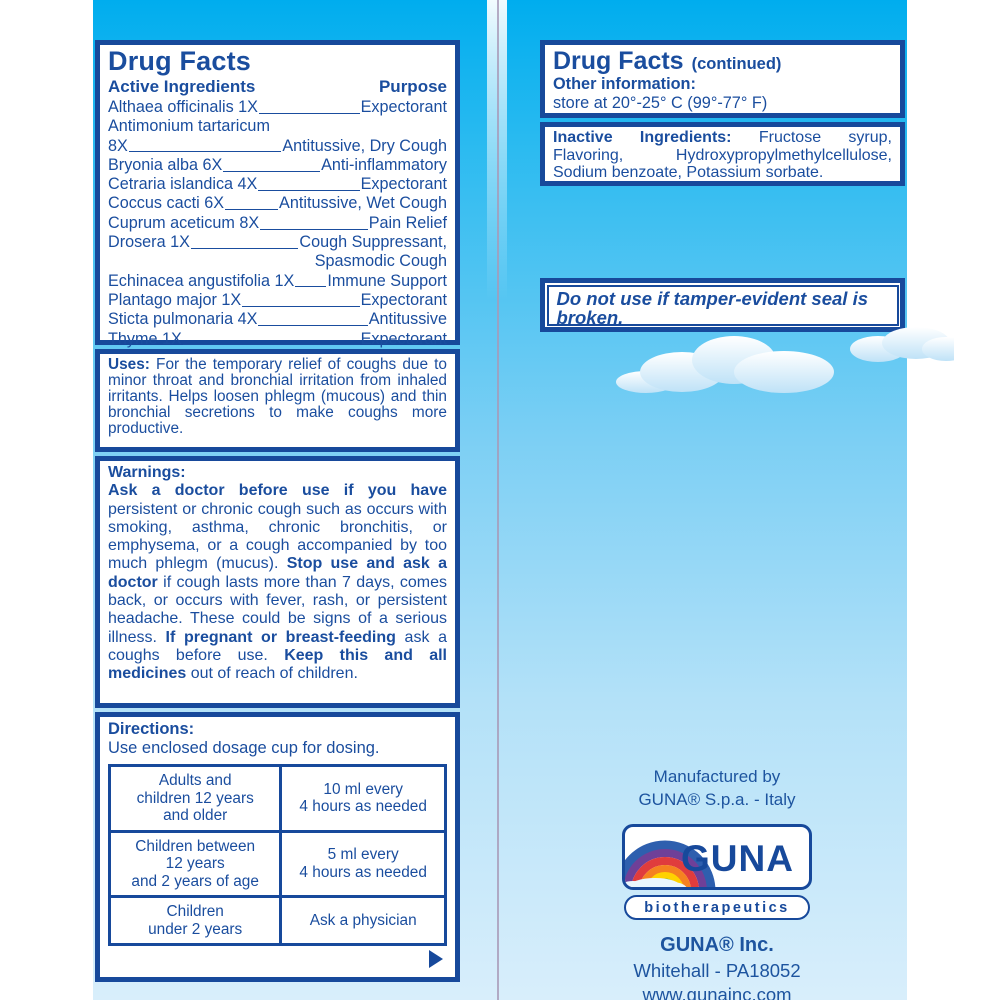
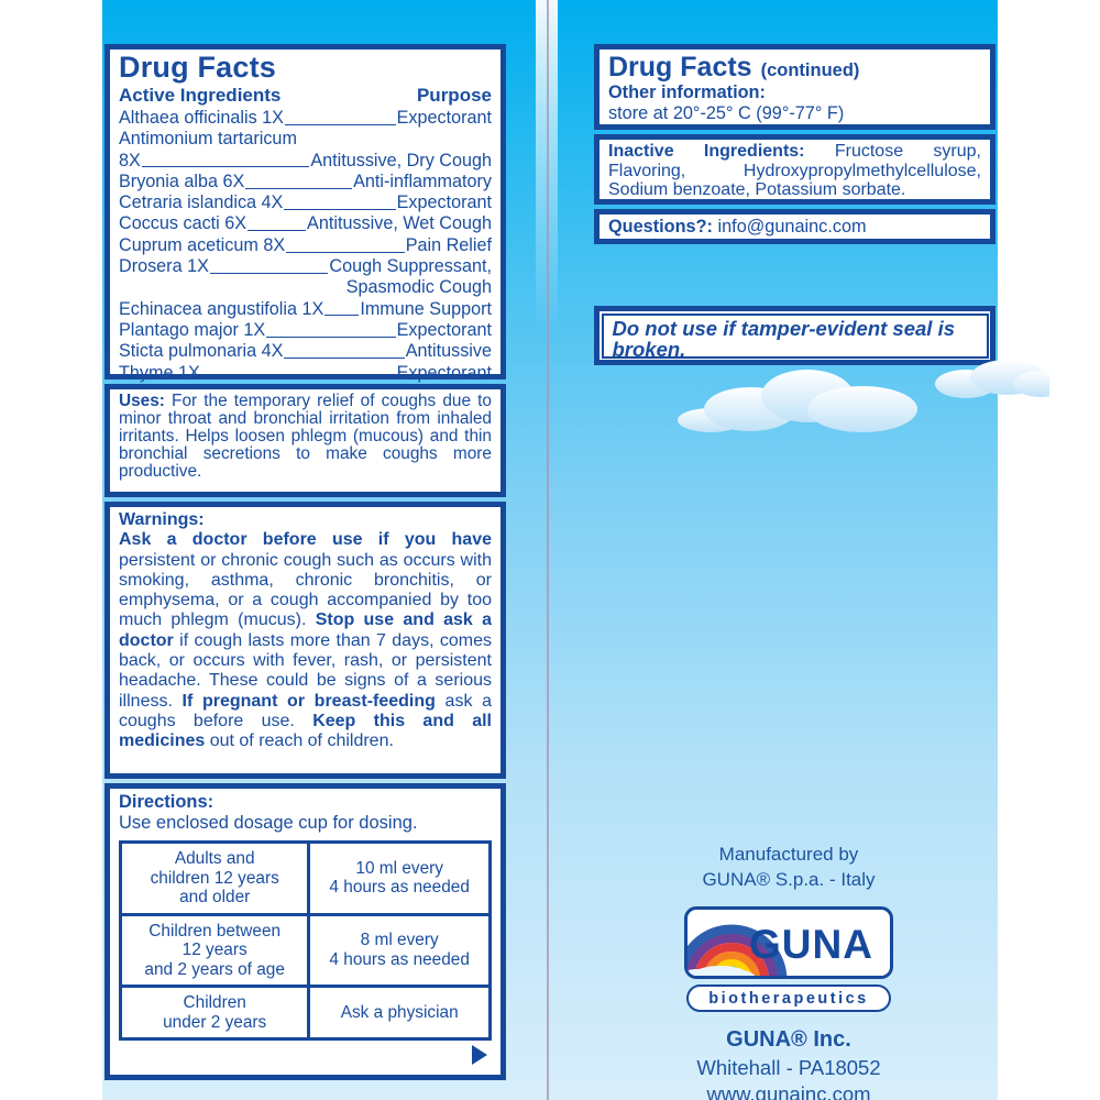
  Drug Facts
  Active Ingredients
  Purpose
  Althaea officinalis 1X
  Expectorant
  Antimonium tartaricum
  8X
  Antitussive, Dry Cough
  Bryonia alba 6X
  Anti-inflammatory
  Cetraria islandica 4X
  Expectorant
  Coccus cacti 6X
  Antitussive, Wet Cough
  Cuprum aceticum 8X
  Pain Relief
  Drosera 1X
  Cough Suppressant,
  Spasmodic Cough
  Echinacea angustifolia 1X
  Immune Support
  Plantago major 1X
  Expectorant
  Sticta pulmonaria 4X
  Antitussive
  Thyme 1X
  Expectorant
  Uses: For the temporary relief of coughs due to minor throat and bronchial irritation from inhaled irritants. Helps loosen phlegm (mucous) and thin bronchial secretions to make coughs more productive.
  Warnings:
  Ask a doctor before use if you have persistent or chronic cough such as occurs with smoking, asthma, chronic bronchitis, or emphysema, or a cough accompanied by too much phlegm (mucus). Stop use and ask a doctor if cough lasts more than 7 days, comes back, or occurs with fever, rash, or persistent headache. These could be signs of a serious illness. If pregnant or breast-feeding ask a coughs before use. Keep this and all medicines out of reach of children.
  Directions:
  Use enclosed dosage cup for dosing.
  Adults and children 12 years and older	10 ml every 4 hours as needed
- Children between 12 years and 2 years of age	5 ml every 4 hours as needed
+ Children between 12 years and 2 years of age	8 ml every 4 hours as needed
  Children under 2 years	Ask a physician
  Drug Facts
  (continued)
  Other information:
  store at 20°-25° C (99°-77° F)
  Inactive Ingredients: Fructose syrup, Flavoring, Hydroxypropylmethylcellulose, Sodium benzoate, Potassium sorbate.
+ Questions?: info@gunainc.com
  Do not use if tamper-evident seal is broken.
  Manufactured by
  GUNA® S.p.a. - Italy
  GUNA
  biotherapeutics
  GUNA® Inc.
  Whitehall - PA18052
  www.gunainc.com
